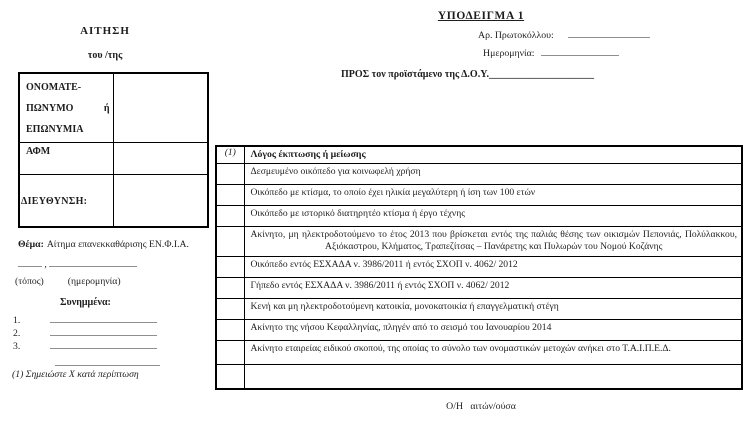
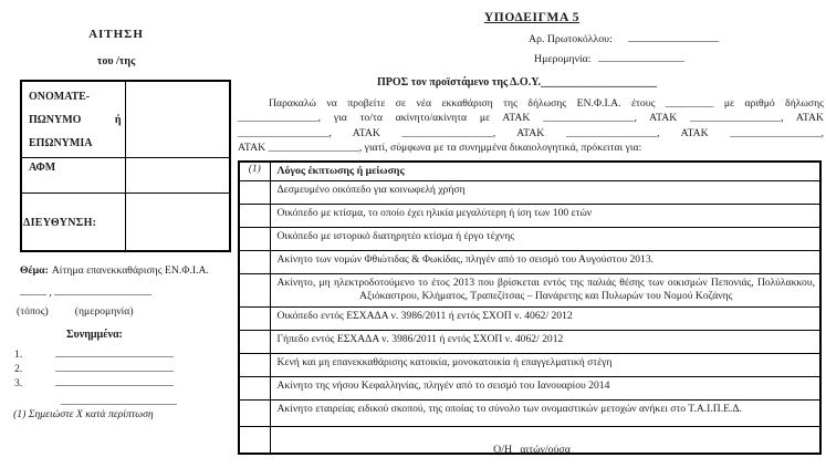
  ΑΙΤΗΣΗ
  του /της
  ΟΝΟΜΑΤΕ-ΠΩΝΥΜΟ ή ΕΠΩΝΥΜΙΑ
  ΑΦΜ
  ΔΙΕΥΘΥΝΣΗ:
  Θέμα: Αίτημα επανεκκαθάρισης ΕΝ.Φ.Ι.Α.
  ,
  (τόπος) (ημερομηνία)
  Συνημμένα:
  1.
  2.
  3.
  (1) Σημειώστε Χ κατά περίπτωση
- ΥΠΟΔΕΙΓΜΑ 1
+ ΥΠΟΔΕΙΓΜΑ 5
  Αρ. Πρωτοκόλλου:
  Ημερομηνία:
  ΠΡΟΣ τον προϊστάμενο της Δ.Ο.Υ._____________________
+ Παρακαλώ να προβείτε σε νέα εκκαθάριση της δήλωσης ΕΝ.Φ.Ι.Α. έτους _________ με αριθμό δήλωσης
+ _______________, για το/τα ακίνητο/ακίνητα με ΑΤΑΚ _________________, ΑΤΑΚ _________________, ΑΤΑΚ
+ _________________, ΑΤΑΚ _________________, ΑΤΑΚ _________________, ΑΤΑΚ _________________,
+ ΑΤΑΚ _________________, γιατί, σύμφωνα με τα συνημμένα δικαιολογητικά, πρόκειται για:
  (1)	Λόγος έκπτωσης ή μείωσης
  	Δεσμευμένο οικόπεδο για κοινωφελή χρήση
  	Οικόπεδο με κτίσμα, το οποίο έχει ηλικία μεγαλύτερη ή ίση των 100 ετών
  	Οικόπεδο με ιστορικό διατηρητέο κτίσμα ή έργο τέχνης
+ 	Ακίνητο των νομών Φθιώτιδας & Φωκίδας, πληγέν από το σεισμό του Αυγούστου 2013.
  	Ακίνητο, μη ηλεκτροδοτούμενο το έτος 2013 που βρίσκεται εντός της παλιάς θέσης των οικισμών Πεπονιάς, Πολύλακκου, Αξιόκαστρου, Κλήματος, Τραπεζίτσας – Πανάρετης και Πυλωρών του Νομού Κοζάνης
  	Οικόπεδο εντός ΕΣΧΑΔΑ ν. 3986/2011 ή εντός ΣΧΟΠ ν. 4062/ 2012
  	Γήπεδο εντός ΕΣΧΑΔΑ ν. 3986/2011 ή εντός ΣΧΟΠ ν. 4062/ 2012
- 	Κενή και μη ηλεκτροδοτούμενη κατοικία, μονοκατοικία ή επαγγελματική στέγη
+ 	Κενή και μη επανεκκαθάρισης κατοικία, μονοκατοικία ή επαγγελματική στέγη
  	Ακίνητο της νήσου Κεφαλληνίας, πληγέν από το σεισμό του Ιανουαρίου 2014
  	Ακίνητο εταιρείας ειδικού σκοπού, της οποίας το σύνολο των ονομαστικών μετοχών ανήκει στο Τ.Α.Ι.Π.Ε.Δ.
  Ο/Η αιτών/ούσα
